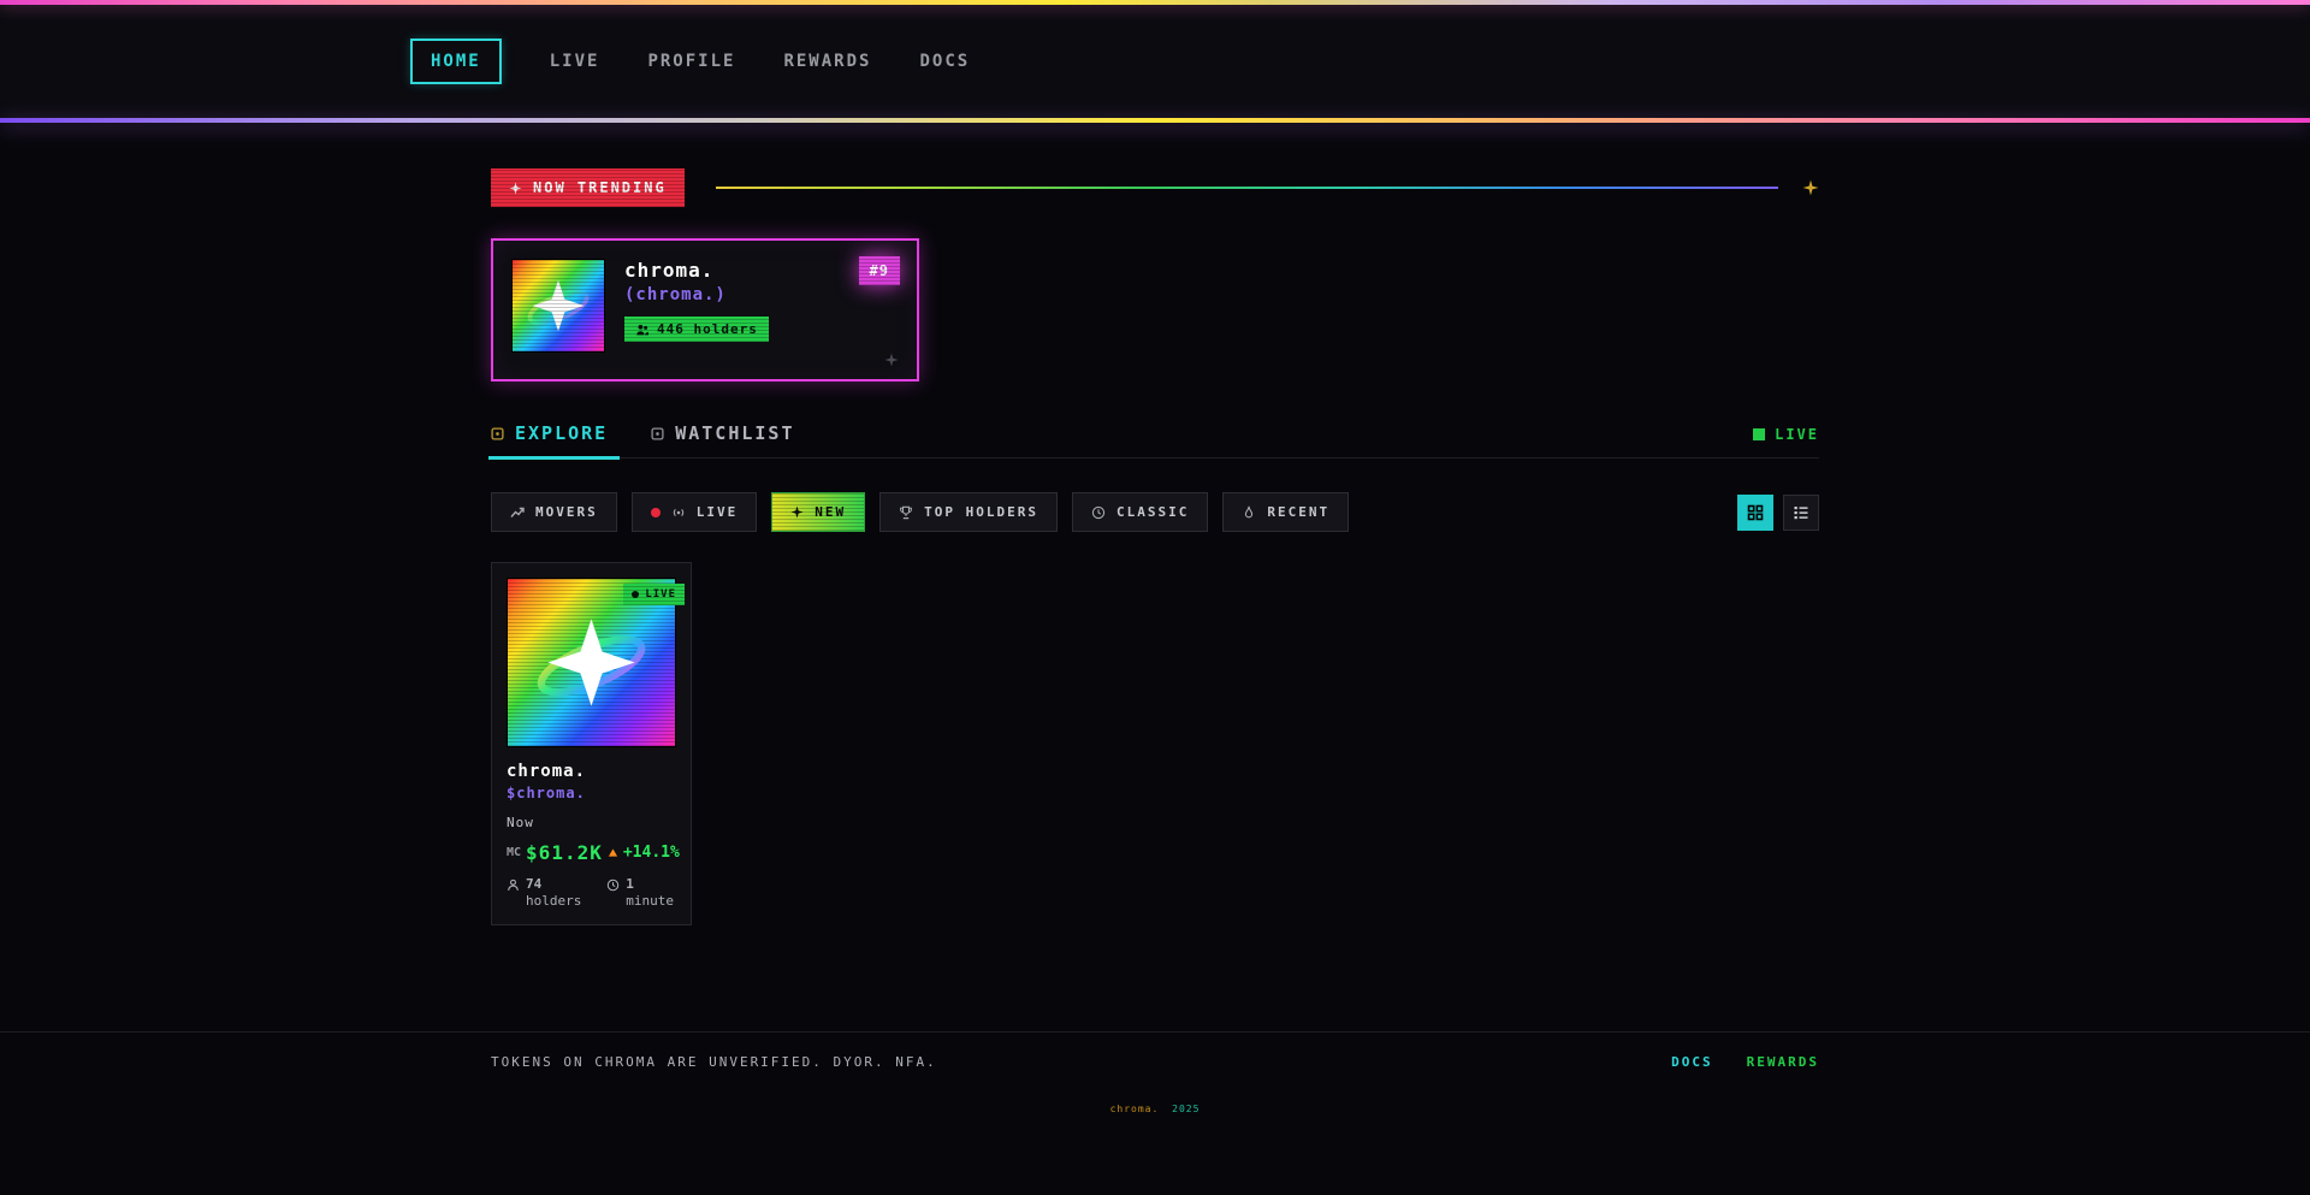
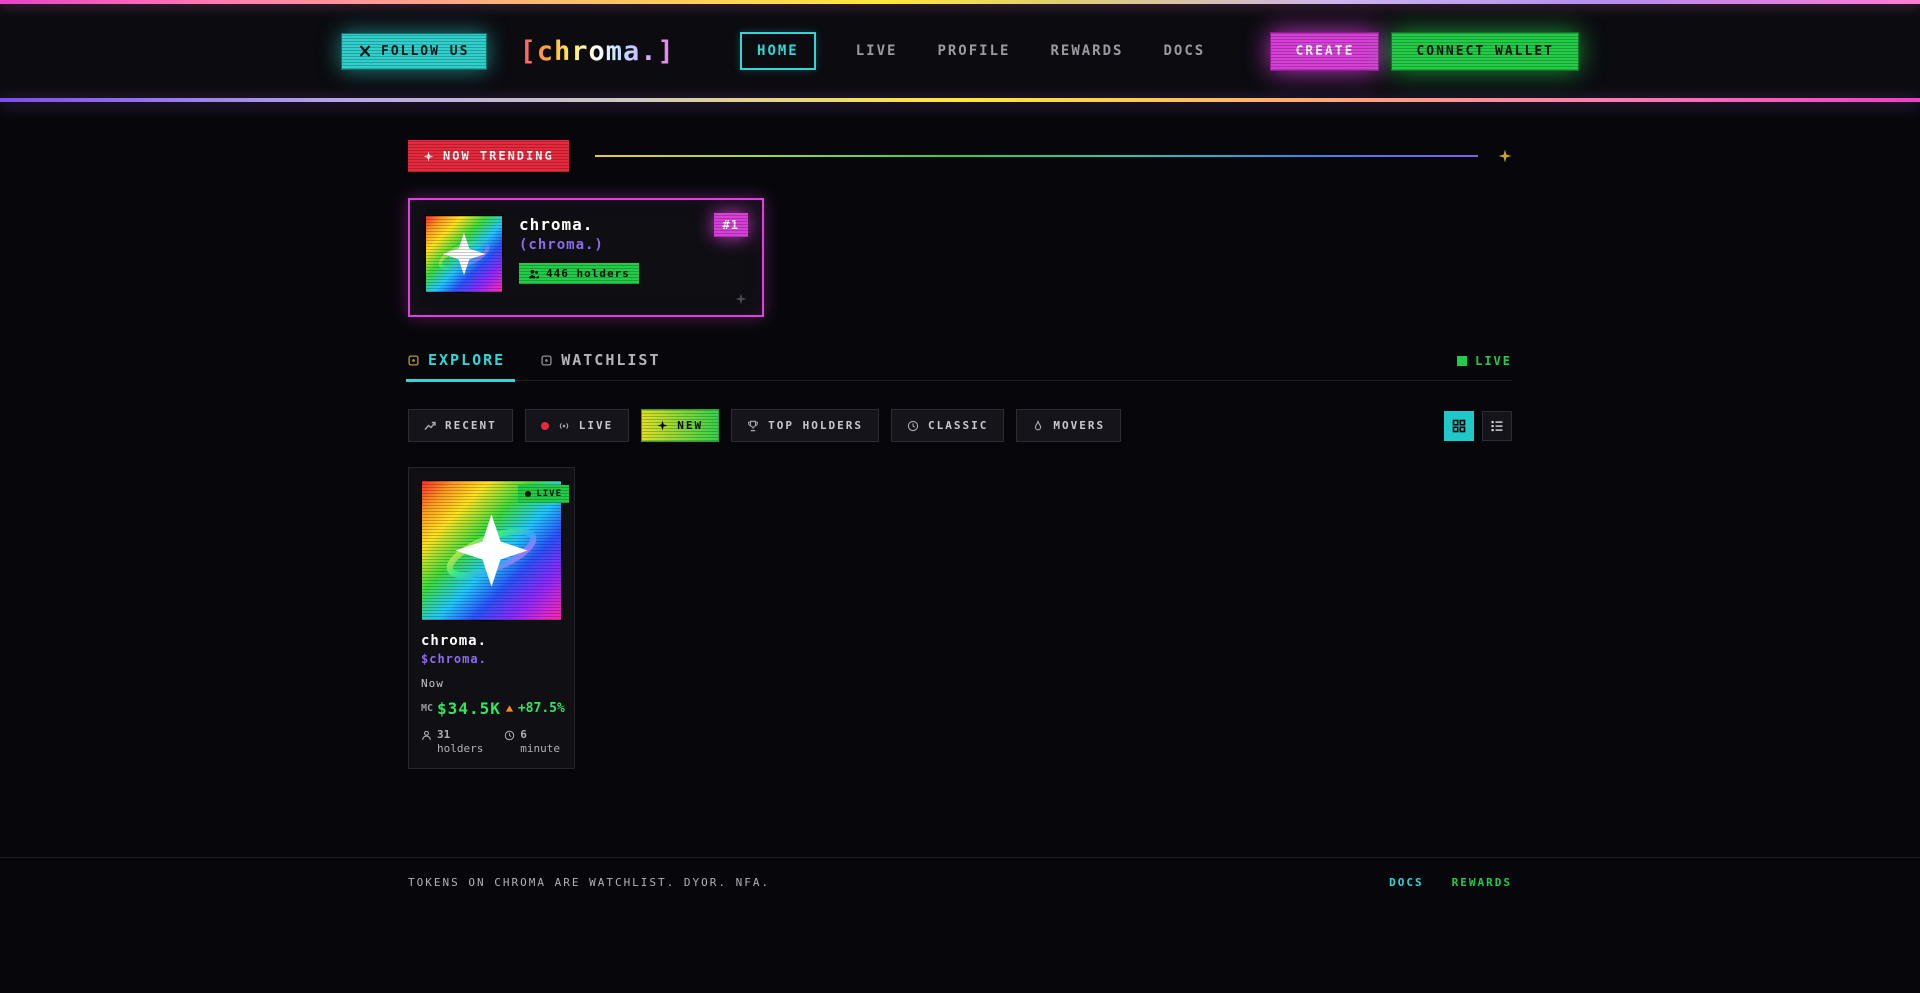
+ [chroma.]
  HOME
  LIVE
  PROFILE
  REWARDS
  DOCS
+ CREATE
+ CONNECT WALLET
  chroma.
  (chroma.)
- #9
+ #1
  EXPLORE
  WATCHLIST
  LIVE
- MOVERS
+ RECENT
  LIVE
  TOP HOLDERS
  CLASSIC
- RECENT
+ MOVERS
  chroma.
  $chroma.
  Now
  MC
- $61.2K
+ $34.5K
- +14.1%
+ +87.5%
- 74
+ 31
  holders
- 1
+ 6
  minute
- TOKENS ON CHROMA ARE UNVERIFIED. DYOR. NFA.
+ TOKENS ON CHROMA ARE WATCHLIST. DYOR. NFA.
  DOCS
  REWARDS
- chroma. 2025
